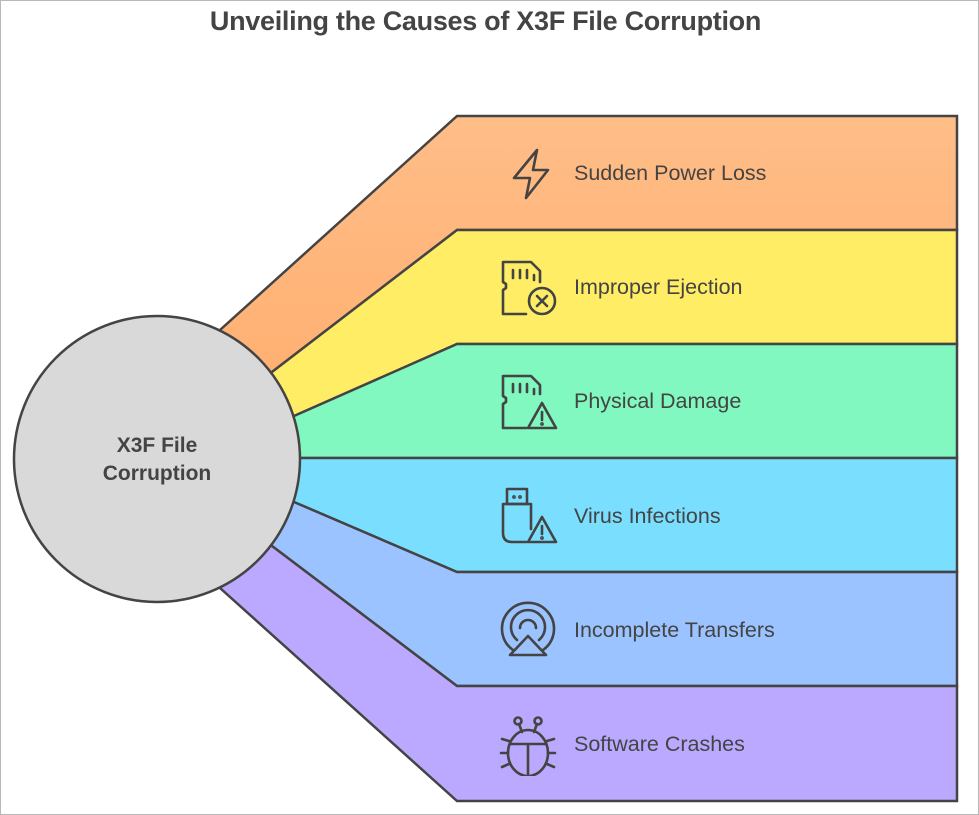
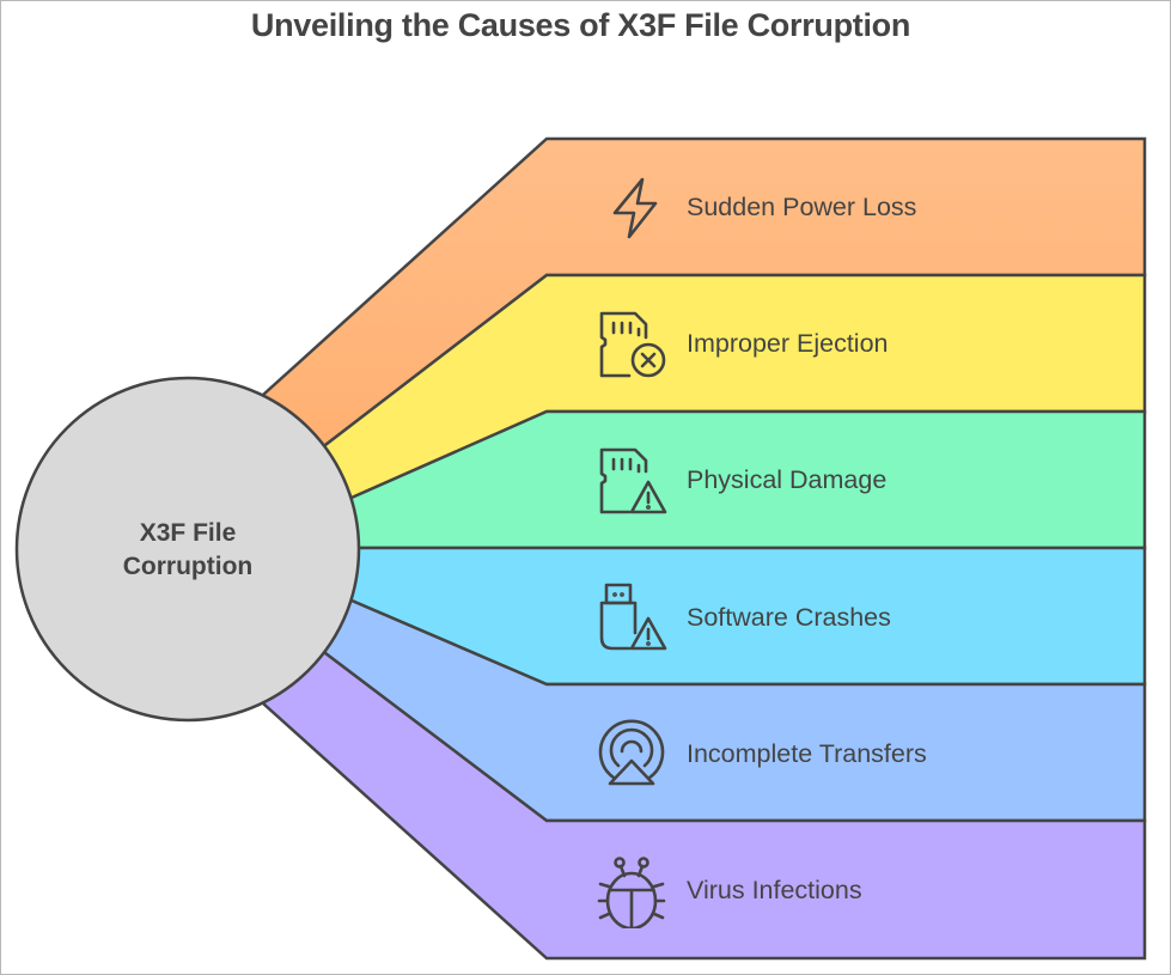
  Unveiling the Causes of X3F File Corruption
  X3F File
  Corruption
  Sudden Power Loss
  Improper Ejection
  Physical Damage
- Virus Infections
+ Software Crashes
  Incomplete Transfers
- Software Crashes
+ Virus Infections
